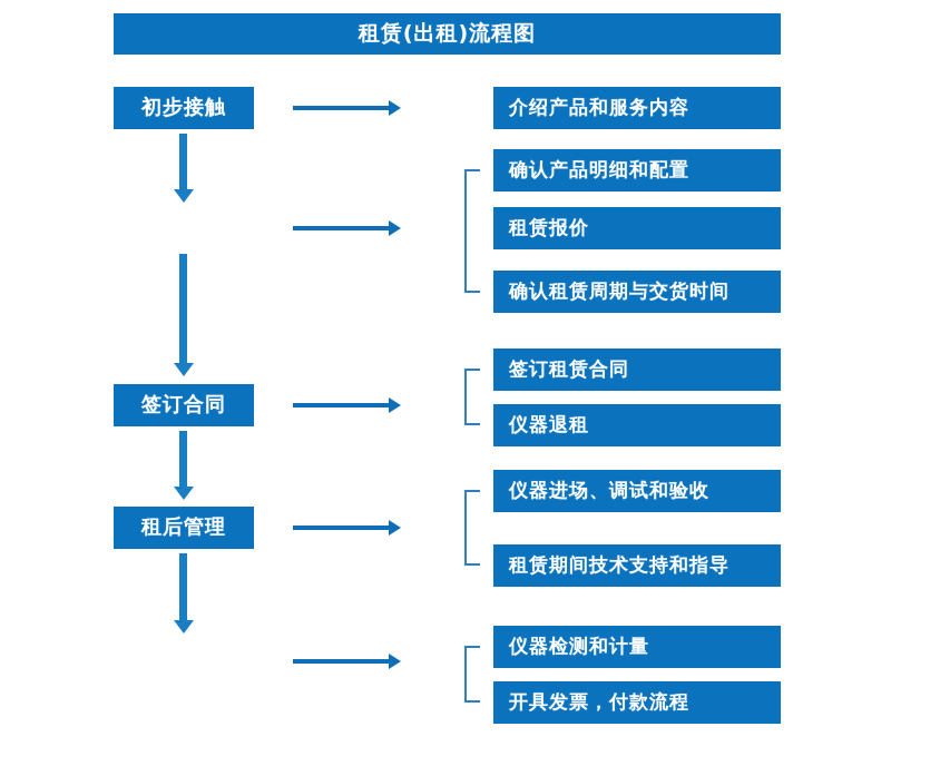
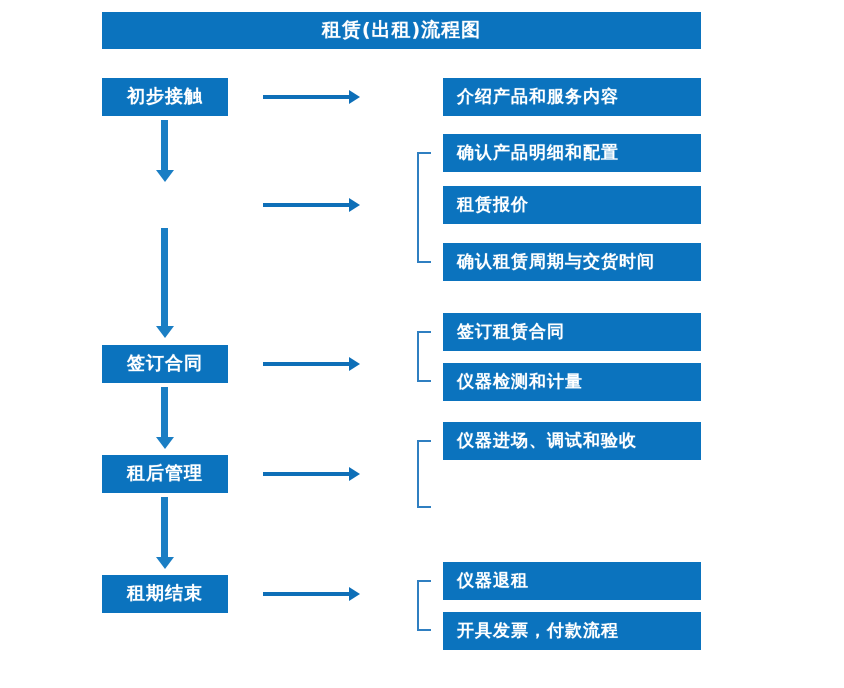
  租赁(出租)流程图
  初步接触
  签订合同
  租后管理
+ 租期结束
  介绍产品和服务内容
  确认产品明细和配置
  租赁报价
  确认租赁周期与交货时间
  签订租赁合同
- 仪器退租
+ 仪器检测和计量
  仪器进场、调试和验收
- 租赁期间技术支持和指导
- 仪器检测和计量
+ 仪器退租
  开具发票，付款流程
